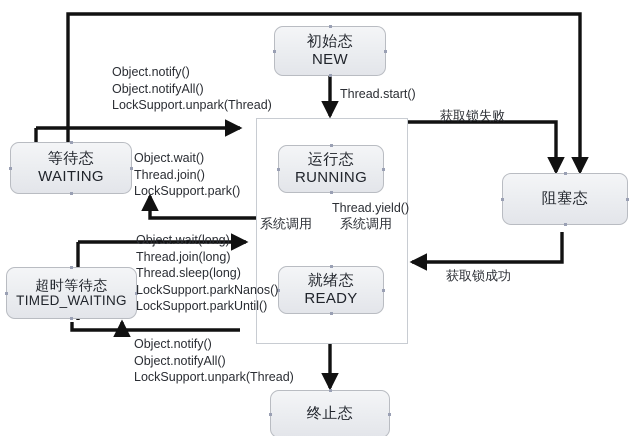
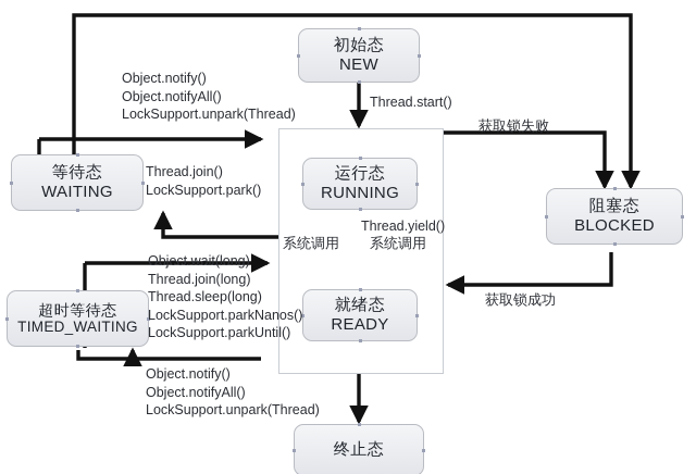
  初始态
  NEW
  运行态
  RUNNING
  就绪态
  READY
  等待态
  WAITING
  超时等待态
  TIMED_WAITING
  阻塞态
+ BLOCKED
  终止态
  Thread.start()
  Object.notify()
  Object.notifyAll()
  LockSupport.unpark(Thread)
- Object.wait()
  Thread.join()
  LockSupport.park()
  Object.wait(long)
  Thread.join(long)
  Thread.sleep(long)
  LockSupport.parkNanos()
  LockSupport.parkUntil()
  Object.notify()
  Object.notifyAll()
  LockSupport.unpark(Thread)
  获取锁失败
  获取锁成功
  系统调用
  系统调用
  Thread.yield()
